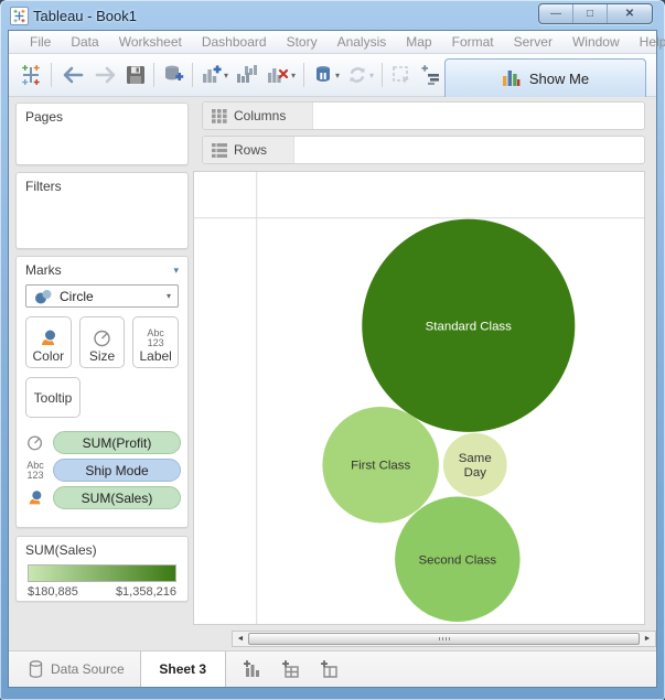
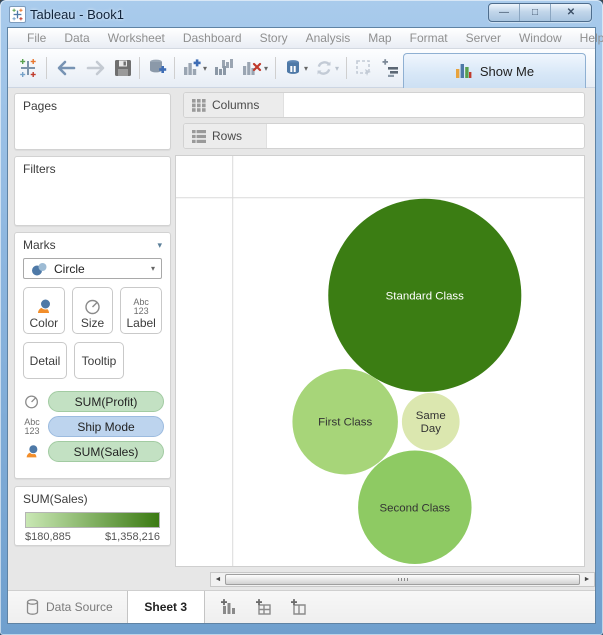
  Tableau - Book1
  —
  □
  ✕
  File
  Data
  Worksheet
  Dashboard
  Story
  Analysis
  Map
  Format
  Server
  Window
  Help
  ▾
  ▾
  ▾
  ▾
  Show Me
  Pages
  Filters
  Marks
  ▾
  Circle
  ▾
  Color
  Size
  Abc
  123
  Label
+ Detail
  Tooltip
  SUM(Profit)
  Abc
  123
  Ship Mode
  SUM(Sales)
  SUM(Sales)
  $180,885
  $1,358,216
  Columns
  Rows
  Standard Class
  First Class
  Same
  Day
  Second Class
  Data Source
  Sheet 3
